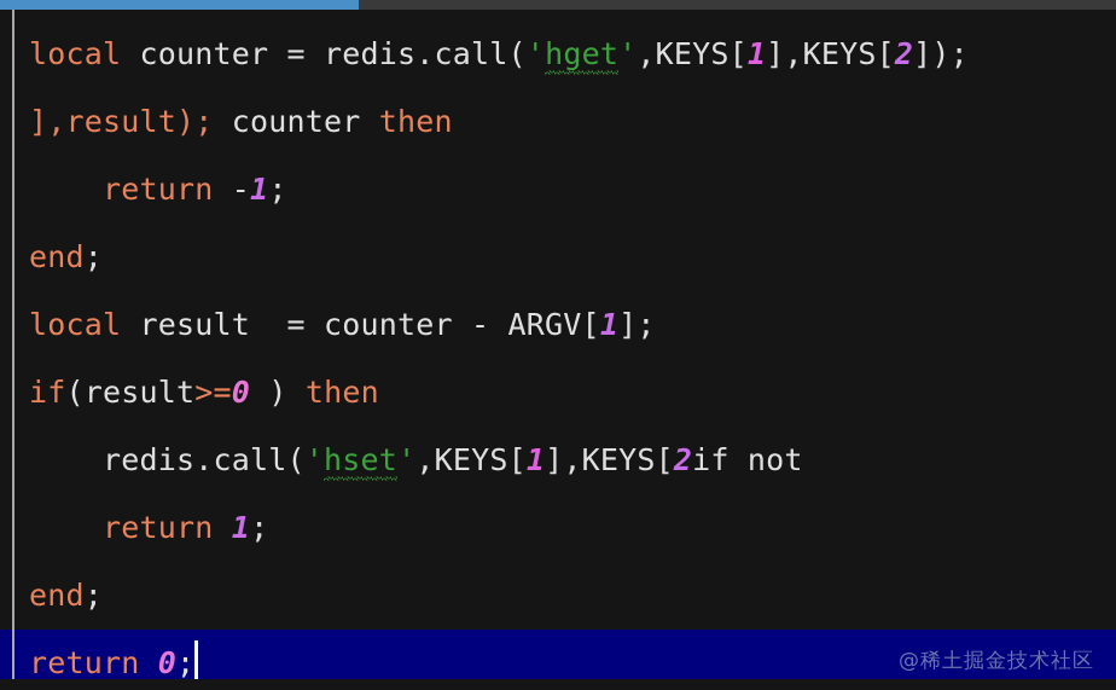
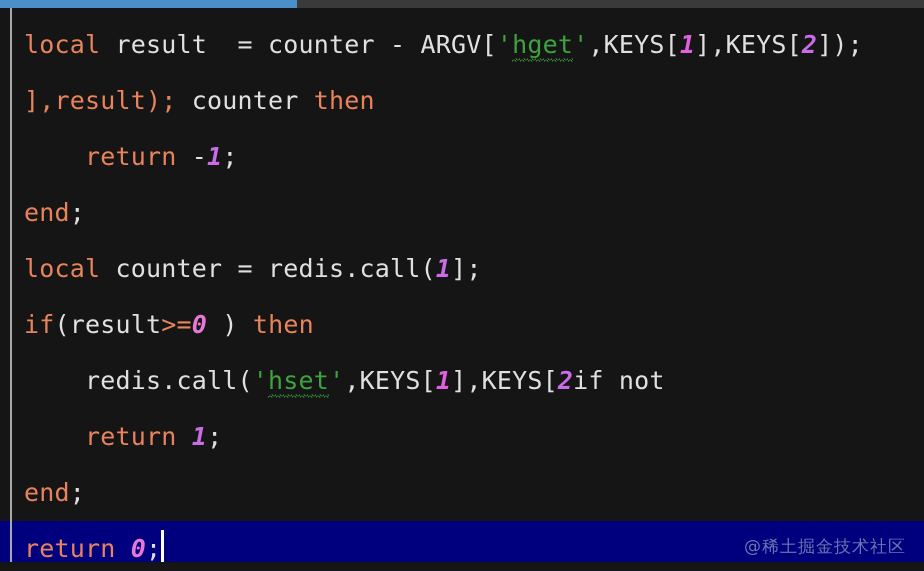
- local counter = redis.call('hget',KEYS[1],KEYS[2]);
+ local result = counter - ARGV['hget',KEYS[1],KEYS[2]);
  ],result); counter then
  return -1;
  end;
- local result = counter - ARGV[1];
+ local counter = redis.call(1];
  if(result>=0 ) then
  redis.call('hset',KEYS[1],KEYS[2if not
  return 1;
  end;
  return 0;
  @稀土掘金技术社区
